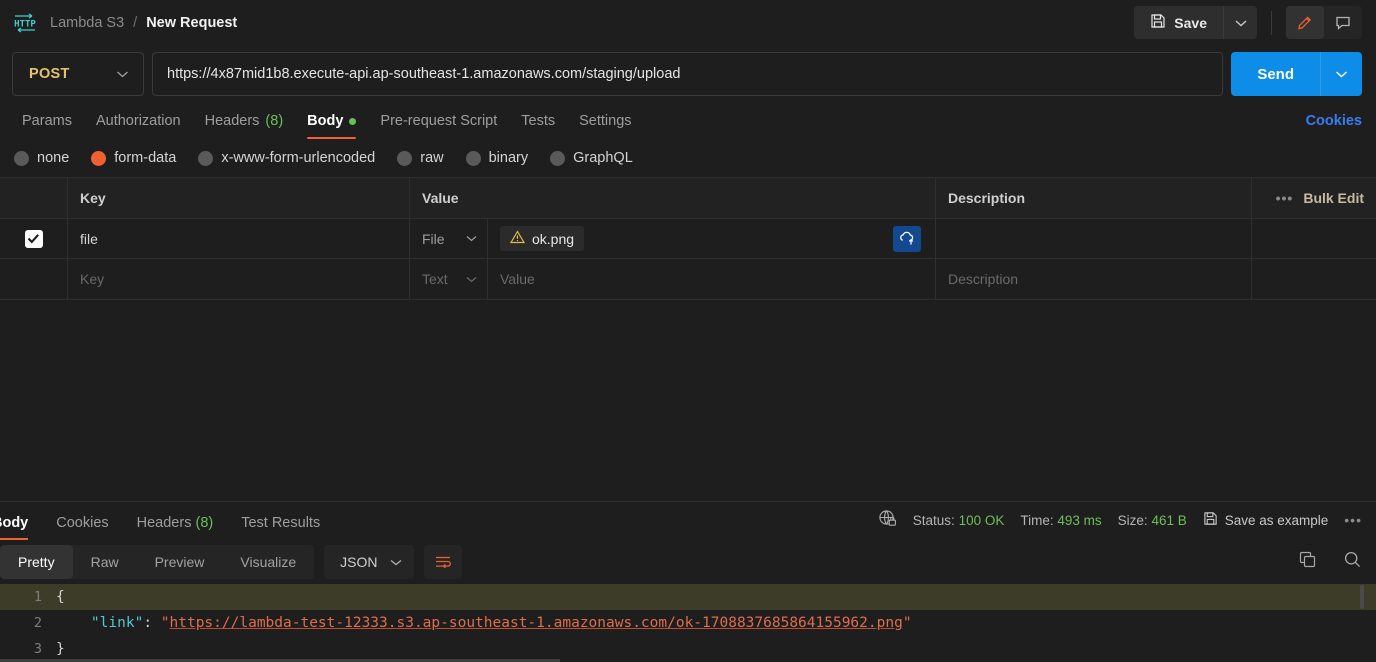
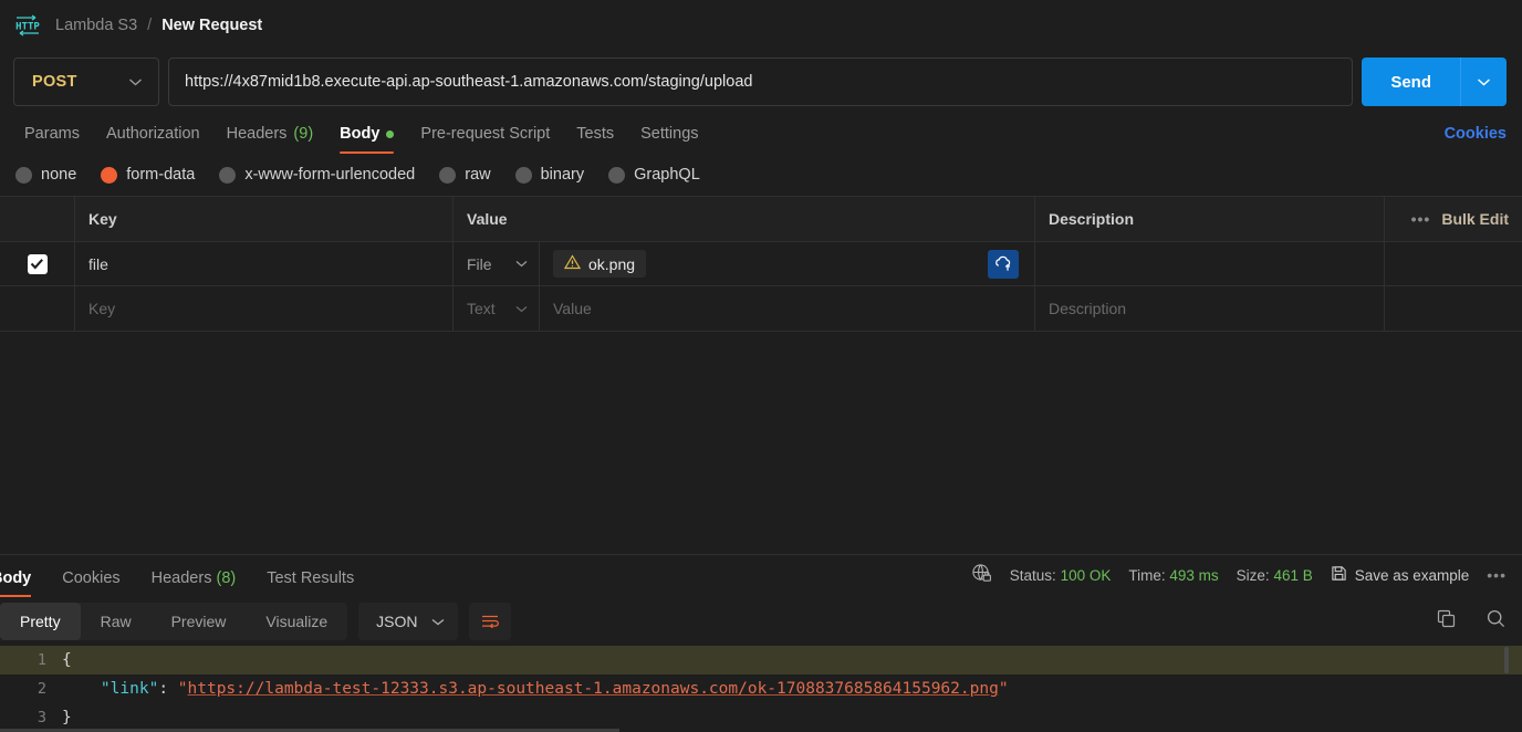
  HTTP
  Lambda S3
  /
  New Request
- Save
  POST
  https://4x87mid1b8.execute-api.ap-southeast-1.amazonaws.com/staging/upload
  Send
  Params
  Authorization
  Headers
- (8)
+ (9)
  Body
  Pre-request Script
  Tests
  Settings
  Cookies
  none
  form-data
  x-www-form-urlencoded
  raw
  binary
  GraphQL
  Key
  Value
  Description
  •••
  Bulk Edit
  file
  File
  ok.png
  Key
  Text
  Value
  Description
  ody
  Cookies
  Headers (8)
  Test Results
  Status: 100 OK
  Time: 493 ms
  Size: 461 B
  Save as example
  •••
  Pretty
  Raw
  Preview
  Visualize
  JSON
  1
  {
  2
  "link": "https://lambda-test-12333.s3.ap-southeast-1.amazonaws.com/ok-1708837685864155962.png"
  3
  }
